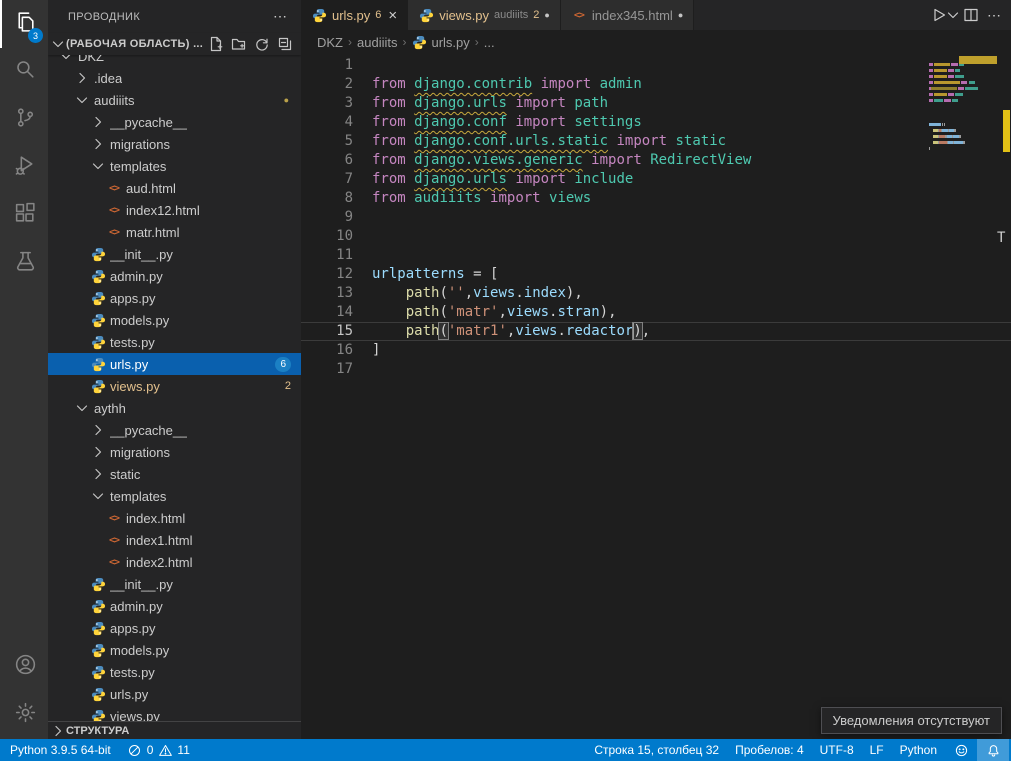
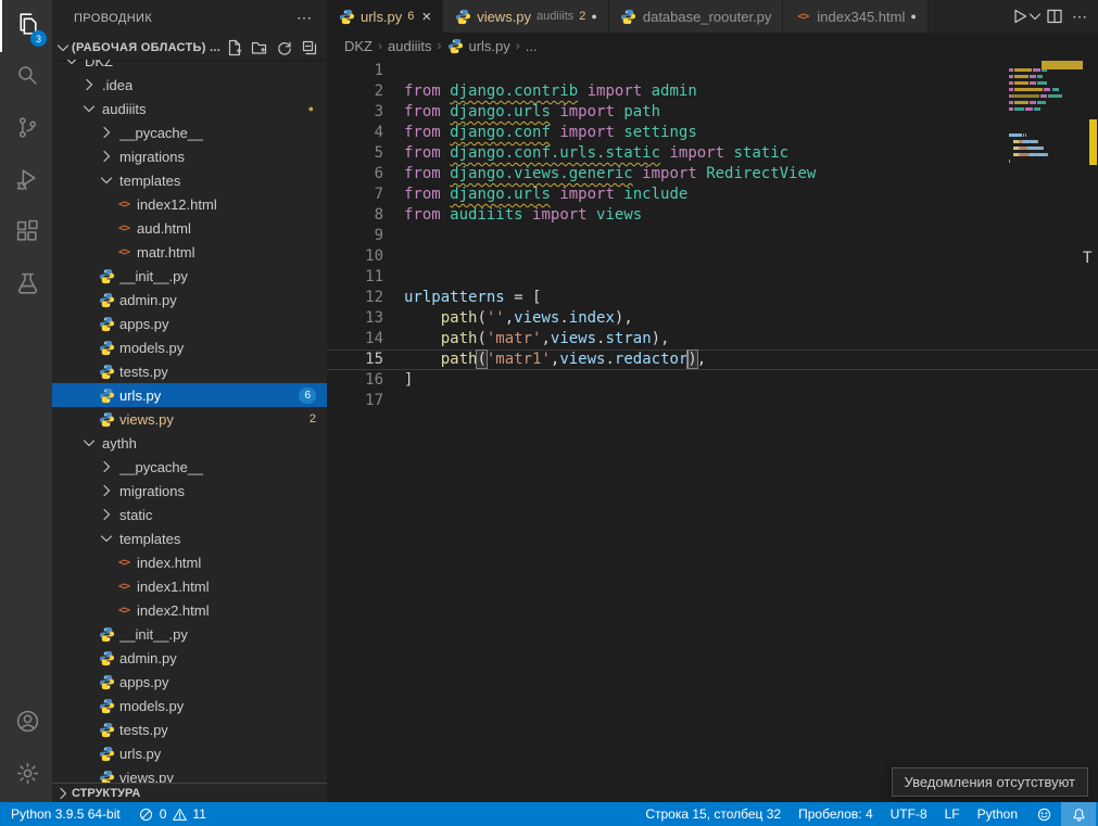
  3
  ПРОВОДНИК
  ⋯
  (РАБОЧАЯ ОБЛАСТЬ) ...
  DKZ
  .idea
  audiiits
  ●
  __pycache__
  migrations
  templates
  <>
- aud.html
+ index12.html
  <>
- index12.html
+ aud.html
  <>
  matr.html
  __init__.py
  admin.py
  apps.py
  models.py
  tests.py
  urls.py
  6
  views.py
  2
  aythh
  __pycache__
  migrations
  static
  templates
  <>
  index.html
  <>
  index1.html
  <>
  index2.html
  __init__.py
  admin.py
  apps.py
  models.py
  tests.py
  urls.py
  views.py
  СТРУКТУРА
  urls.py
  6
  ×
  views.py
  audiiits
  2
  ●
+ database_roouter.py
  <>
  index345.html
  ●
  ⋯
  DKZ
  ›
  audiiits
  ›
  urls.py
  ›
  ...
  1
  2
  from django.contrib import admin
  3
  from django.urls import path
  4
  from django.conf import settings
  5
  from django.conf.urls.static import static
  6
  from django.views.generic import RedirectView
  7
  from django.urls import include
  8
  from audiiits import views
  9
  10
  11
  12
  urlpatterns = [
  13
  path('',views.index),
  14
  path('matr',views.stran),
  15
  path('matr1',views.redactor),
  16
  ]
  17
  T
  Уведомления отсутствуют
  Python 3.9.5 64-bit
  0
  11
  Строка 15, столбец 32
  Пробелов: 4
  UTF-8
  LF
  Python
